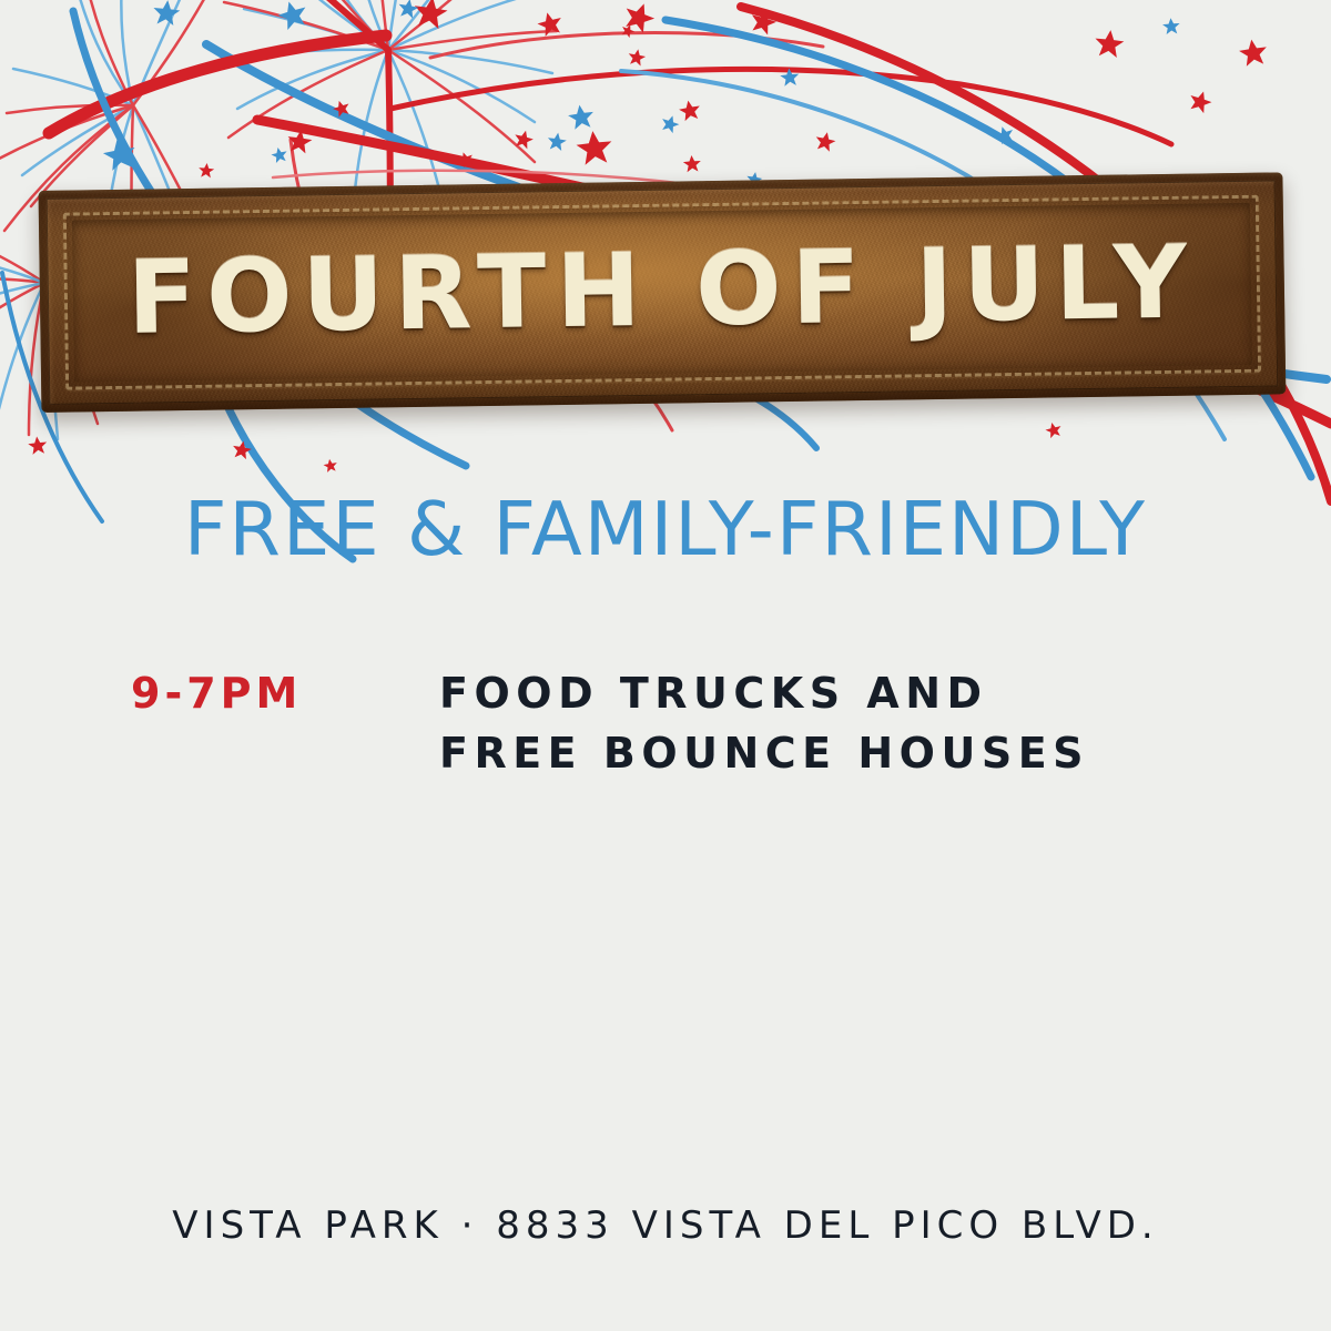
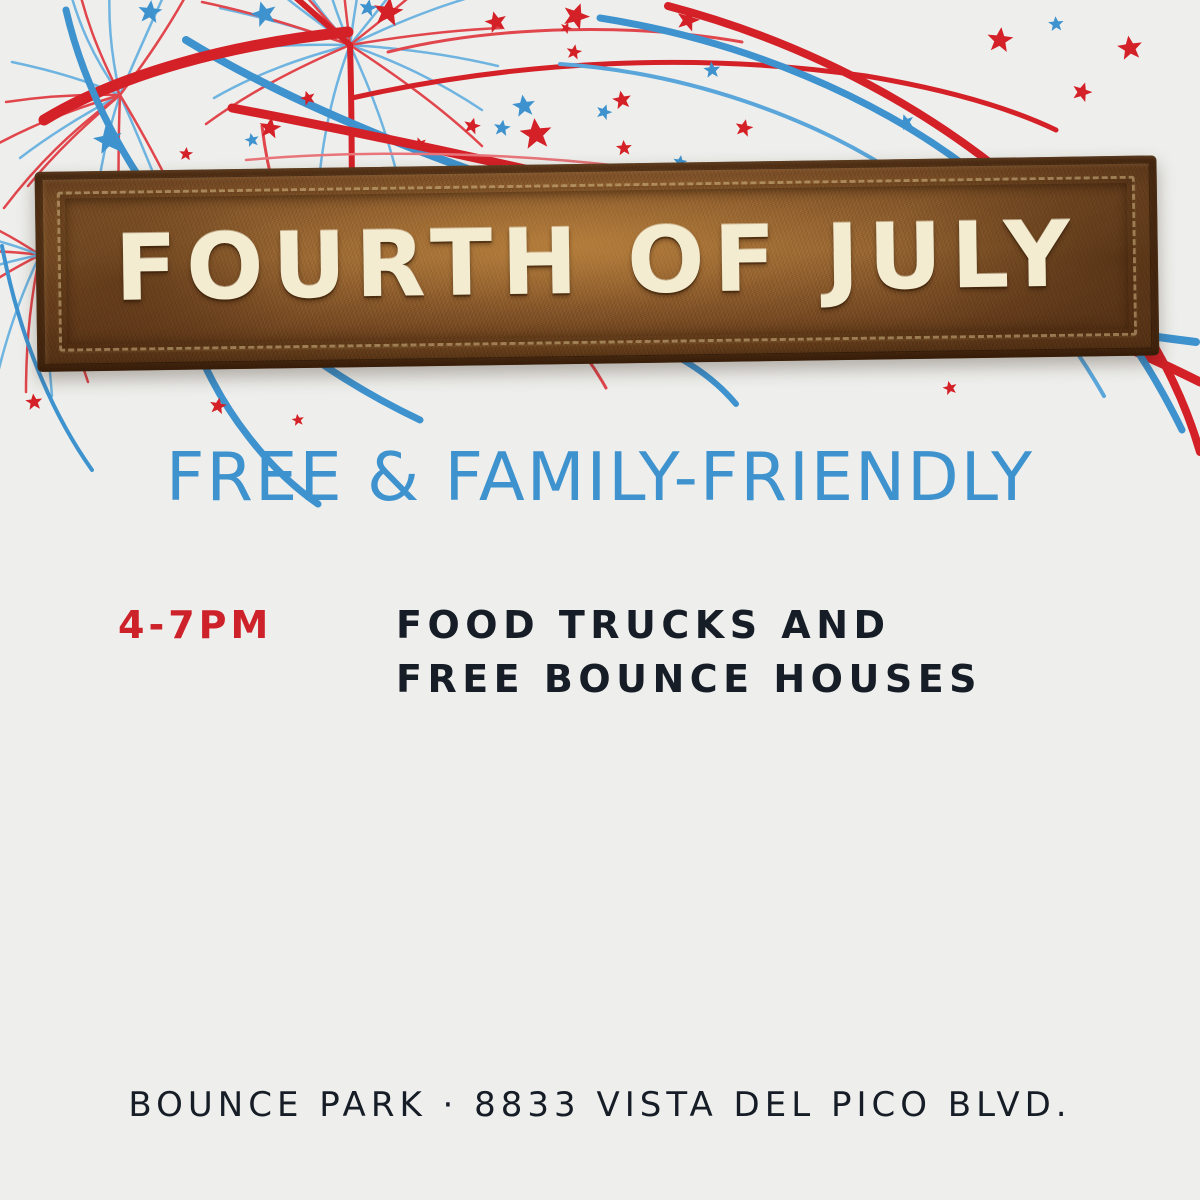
  FOURTH OF JULY
  FREE & FAMILY-FRIENDLY
- 9-7PM
+ 4-7PM
  FOOD TRUCKS AND
  FREE BOUNCE HOUSES
- VISTA PARK · 8833 VISTA DEL PICO BLVD.
+ BOUNCE PARK · 8833 VISTA DEL PICO BLVD.
